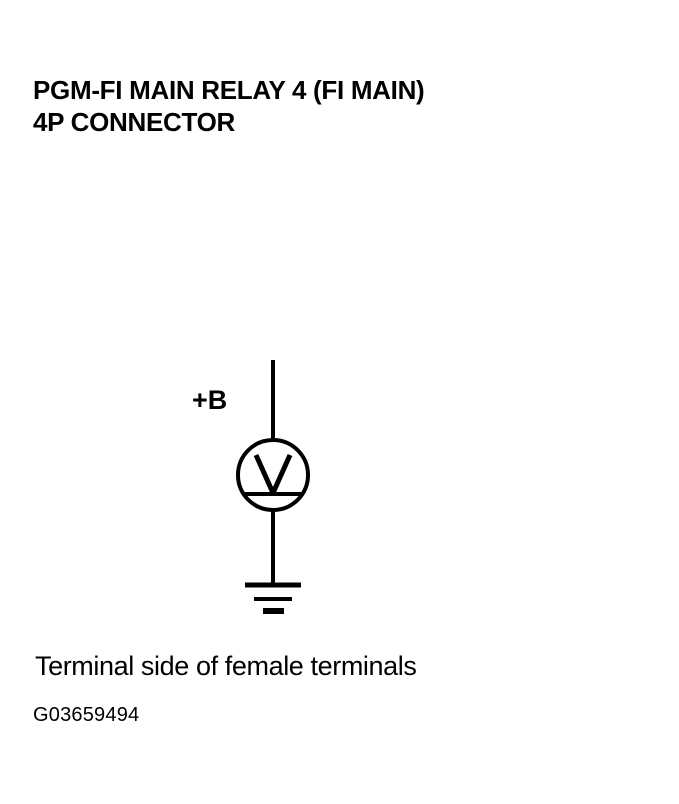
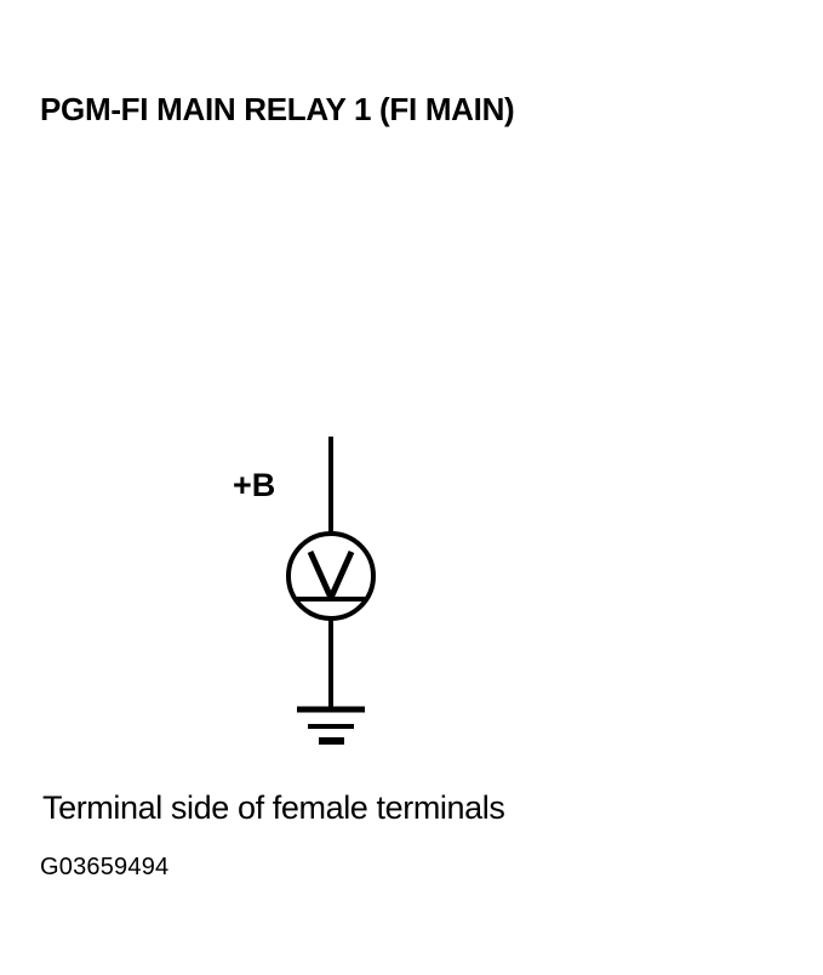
- PGM-FI MAIN RELAY 4 (FI MAIN)
+ PGM-FI MAIN RELAY 1 (FI MAIN)
- 4P CONNECTOR
  +B
  Terminal side of female terminals
  G03659494
